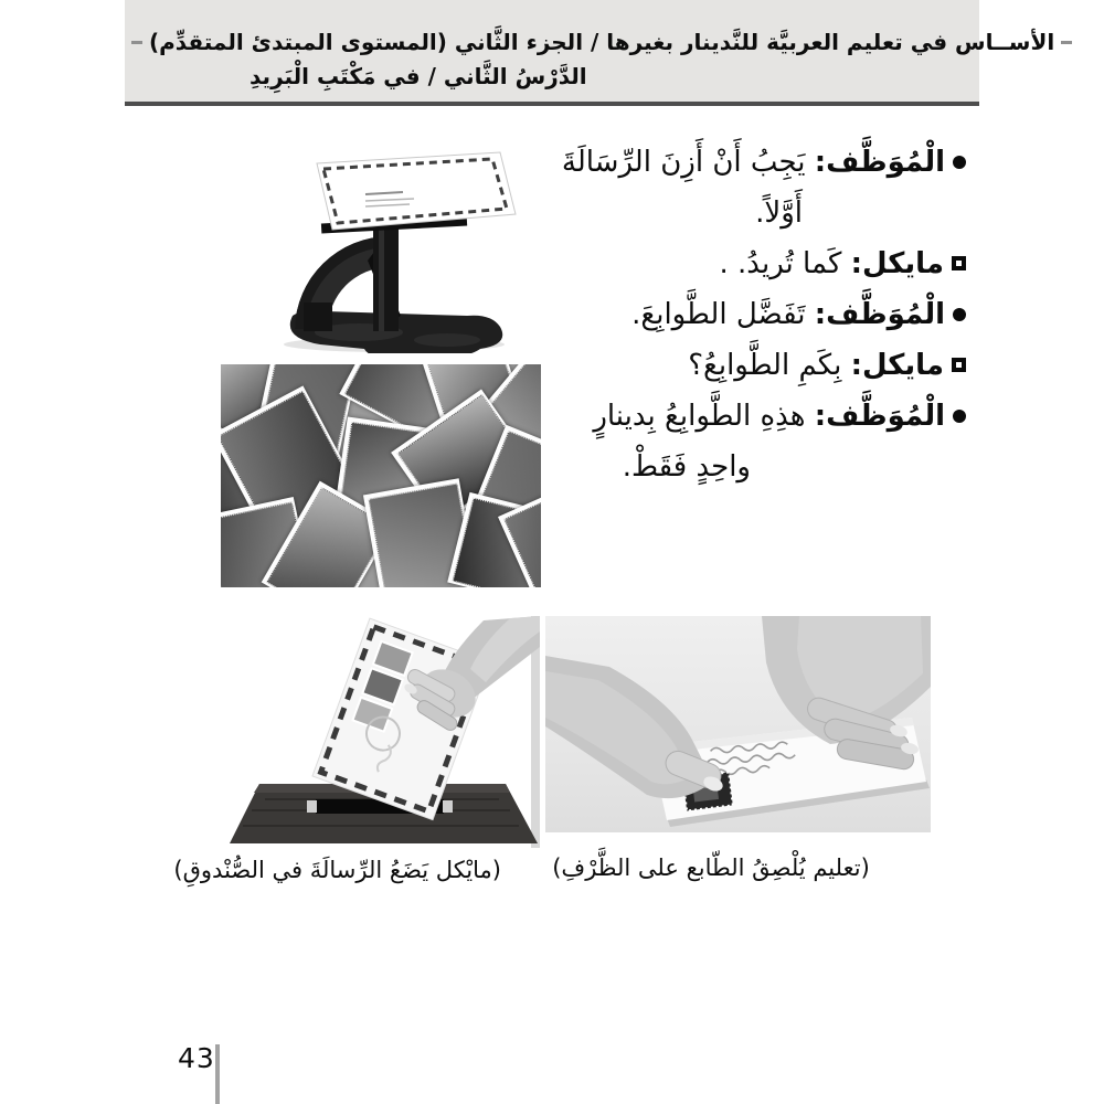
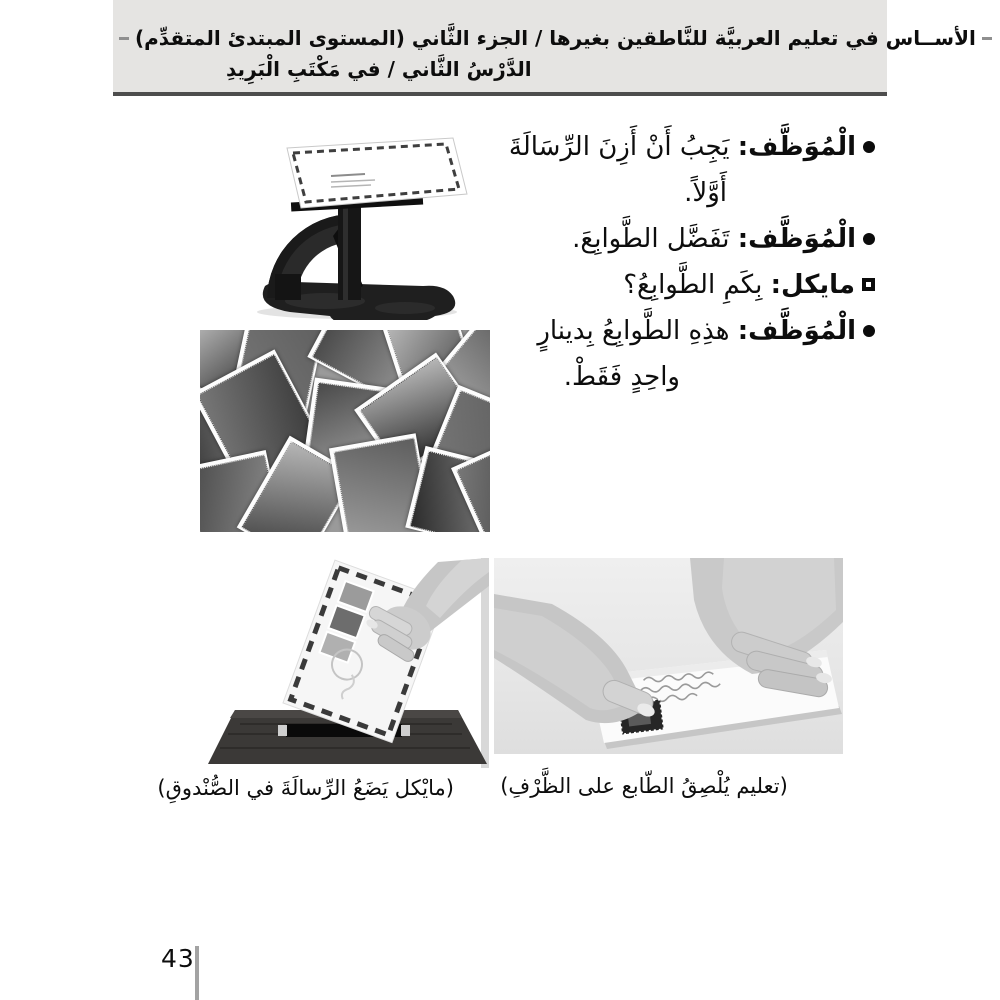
- الأســاس في تعليم العربيَّة للنَّدينار بغيرها / الجزء الثَّاني (المستوى المبتدئ المتقدِّم)
+ الأســاس في تعليم العربيَّة للنَّاطقين بغيرها / الجزء الثَّاني (المستوى المبتدئ المتقدِّم)
  الدَّرْسُ الثَّاني / في مَكْتَبِ الْبَرِيدِ
  الْمُوَظَّف: يَجِبُ أَنْ أَزِنَ الرِّسَالَةَ
  أَوَّلاً.
- مايكل: كَما تُريدُ. .
  الْمُوَظَّف: تَفَضَّل الطَّوابِعَ.
  مايكل: بِكَمِ الطَّوابِعُ؟
  الْمُوَظَّف: هذِهِ الطَّوابِعُ بِدينارٍ
  واحِدٍ فَقَطْ.
  (مايْكل يَضَعُ الرِّسالَةَ في الصُّنْدوقِ)
  (تعليم يُلْصِقُ الطّابع على الظَّرْفِ)
  43
